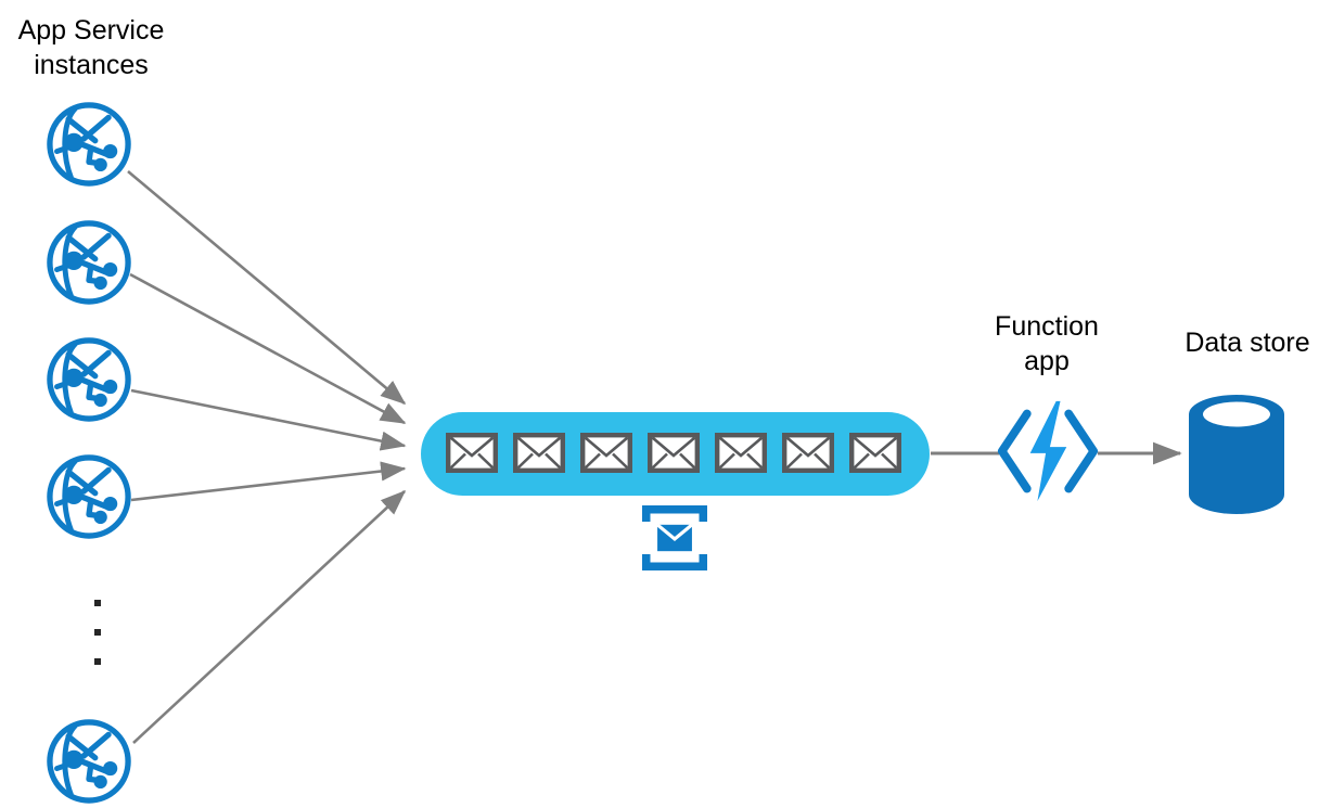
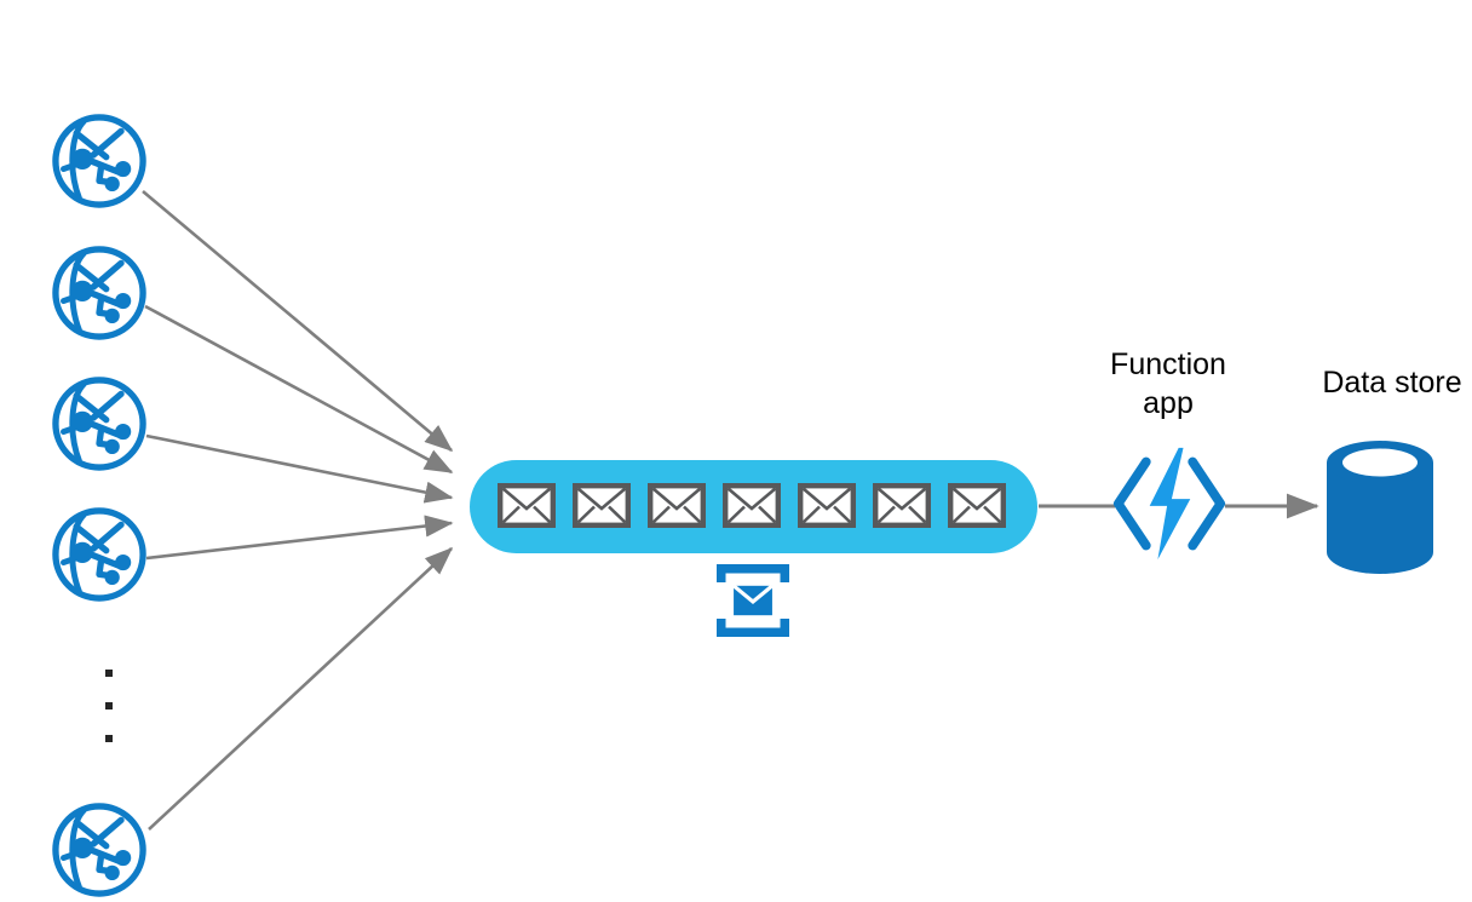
- App Service
- instances
  Function
  app
  Data store
